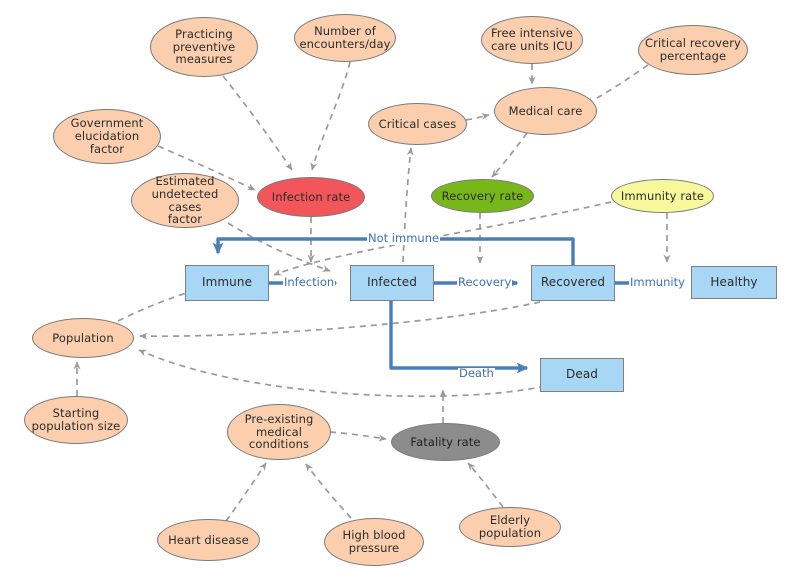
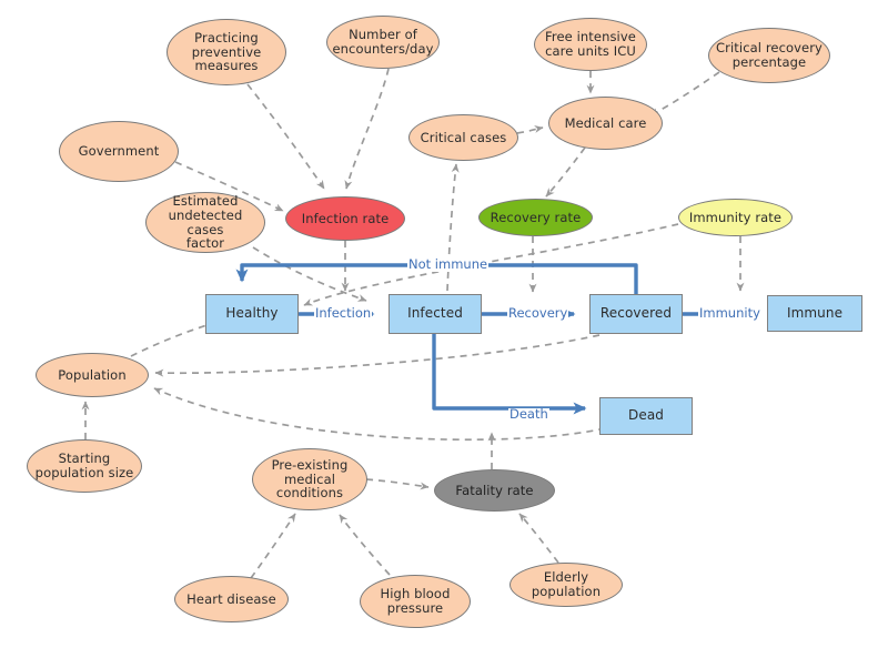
- Immune
+ Healthy
  Infected
  Recovered
- Healthy
+ Immune
  Dead
  Practicing
  preventive
  measures
  Number of
  encounters/day
  Free intensive
  care units ICU
  Critical recovery
  percentage
  Government
- elucidation factor
  Medical care
  Critical cases
  Estimated
  undetected cases
  factor
  Infection rate
  Recovery rate
  Immunity rate
  Population
  Starting
  population size
  Pre-existing
  medical conditions
  Fatality rate
  Heart disease
  High blood
  pressure
  Elderly population
  Not immune
  Infection
  Recovery
  Immunity
  Death
